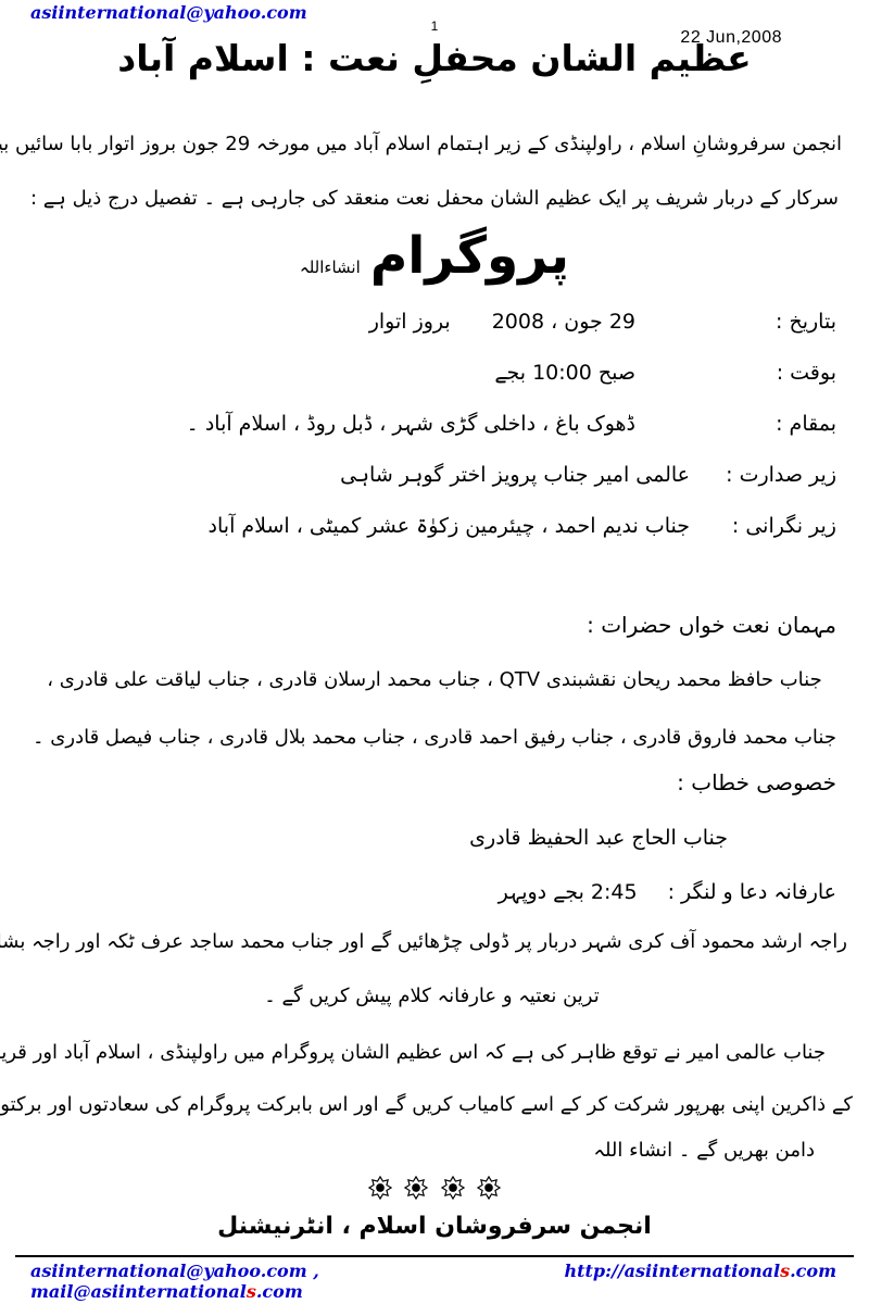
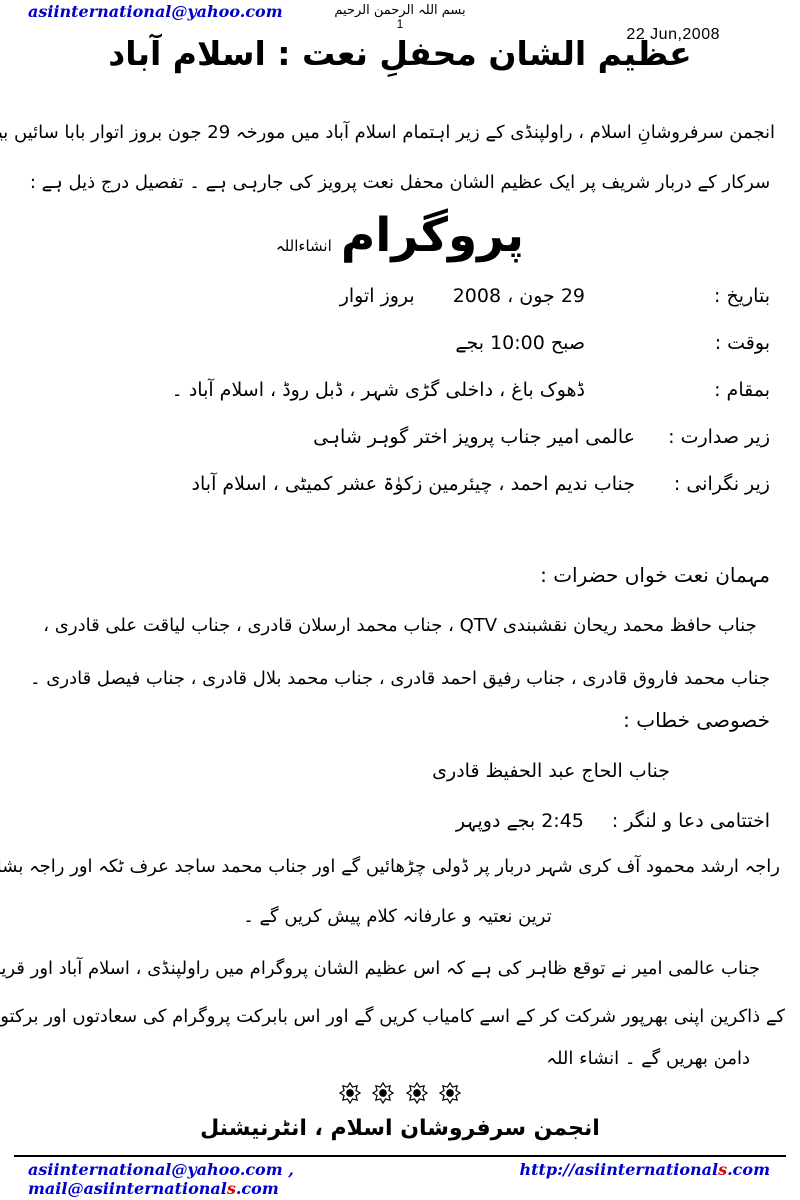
  asiinternational@yahoo.com
+ بسم اللہ الرحمن الرحیم
  1
  22 Jun,2008
  عظیم الشان محفلِ نعت : اسلام آباد
  انجمن سرفروشانِ اسلام ، راولپنڈی کے زیر اہتمام اسلام آباد میں مورخہ 29 جون بروز اتوار بابا سائیں بی
- سرکار کے دربار شریف پر ایک عظیم الشان محفل نعت منعقد کی جارہی ہے ۔ تفصیل درج ذیل ہے :
+ سرکار کے دربار شریف پر ایک عظیم الشان محفل نعت پرویز کی جارہی ہے ۔ تفصیل درج ذیل ہے :
  پروگرام انشاءاللہ
  بتاریخ :
  29 جون ، 2008
  بروز اتوار
  بوقت :
  صبح 10:00 بجے
  بمقام :
  ڈھوک باغ ، داخلی گڑی شہر ، ڈبل روڈ ، اسلام آباد ۔
  زیر صدارت :
  عالمی امیر جناب پرویز اختر گوہر شاہی
  زیر نگرانی :
  جناب ندیم احمد ، چیئرمین زکوٰۃ عشر کمیٹی ، اسلام آباد
  مہمان نعت خواں حضرات :
  جناب حافظ محمد ریحان نقشبندی QTV ، جناب محمد ارسلان قادری ، جناب لیاقت علی قادری ،
  جناب محمد فاروق قادری ، جناب رفیق احمد قادری ، جناب محمد بلال قادری ، جناب فیصل قادری ۔
  خصوصی خطاب :
  جناب الحاج عبد الحفیظ قادری
- عارفانہ دعا و لنگر :
+ اختتامی دعا و لنگر :
  2:45 بجے دوپہر
  راجہ ارشد محمود آف کری شہر دربار پر ڈولی چڑھائیں گے اور جناب محمد ساجد عرف ٹکہ اور راجہ بش
  ترین نعتیہ و عارفانہ کلام پیش کریں گے ۔
  جناب عالمی امیر نے توقع ظاہر کی ہے کہ اس عظیم الشان پروگرام میں راولپنڈی ، اسلام آباد اور قری
  کے ذاکرین اپنی بھرپور شرکت کر کے اسے کامیاب کریں گے اور اس بابرکت پروگرام کی سعادتوں اور برکتو
  دامن بھریں گے ۔ انشاء اللہ
  انجمن سرفروشان اسلام ، انٹرنیشنل
  asiinternational@yahoo.com , mail@asiinternationals.com
  http://asiinternationals.com
